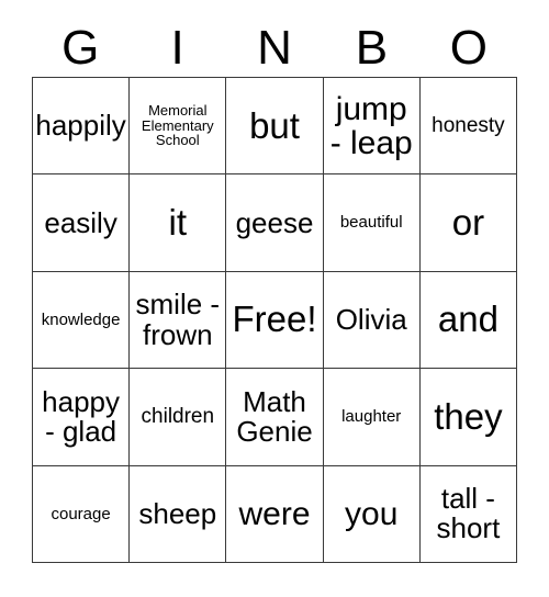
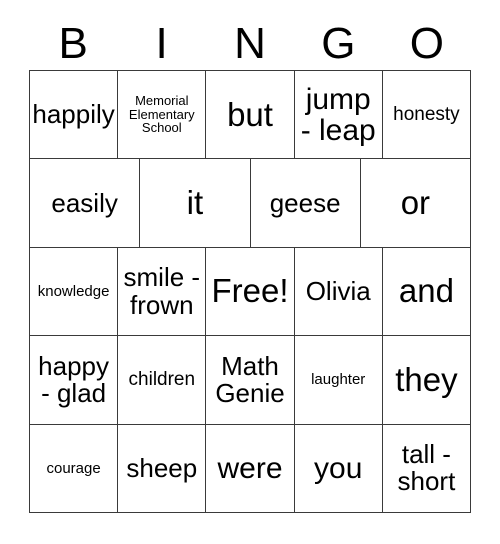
- G
+ B
  I
  N
- B
+ G
  O
  happily
  Memorial
  Elementary
  School
  but
  jump
  - leap
  honesty
  easily
  it
  geese
- beautiful
  or
  knowledge
  smile -
  frown
  Free!
  Olivia
  and
  happy
  - glad
  children
  Math
  Genie
  laughter
  they
  courage
  sheep
  were
  you
  tall -
  short
